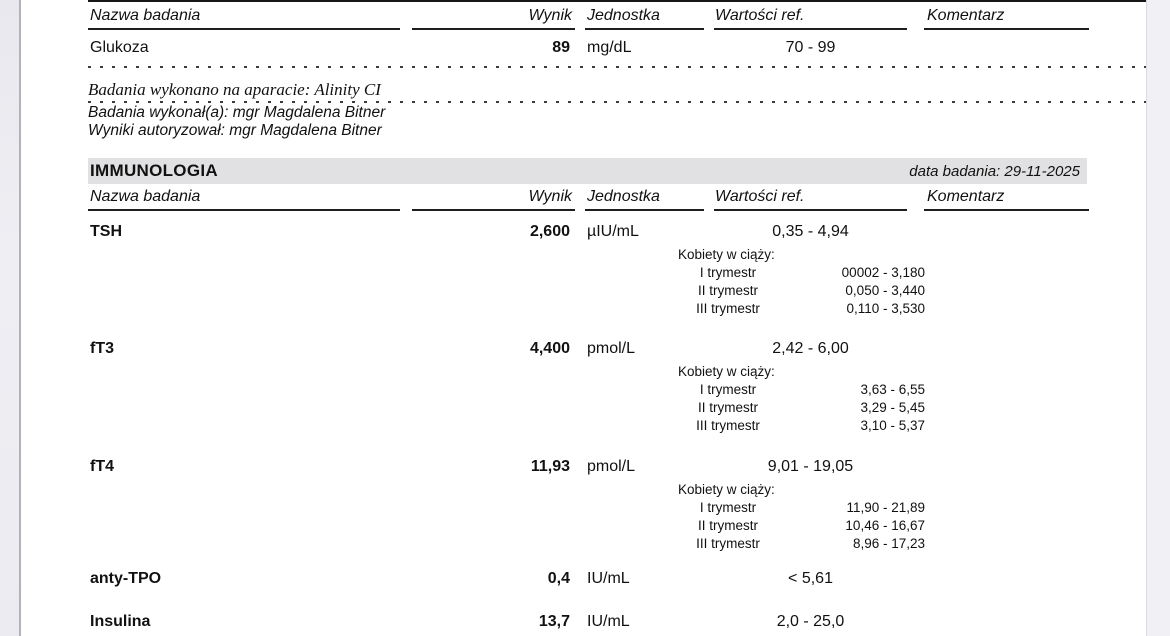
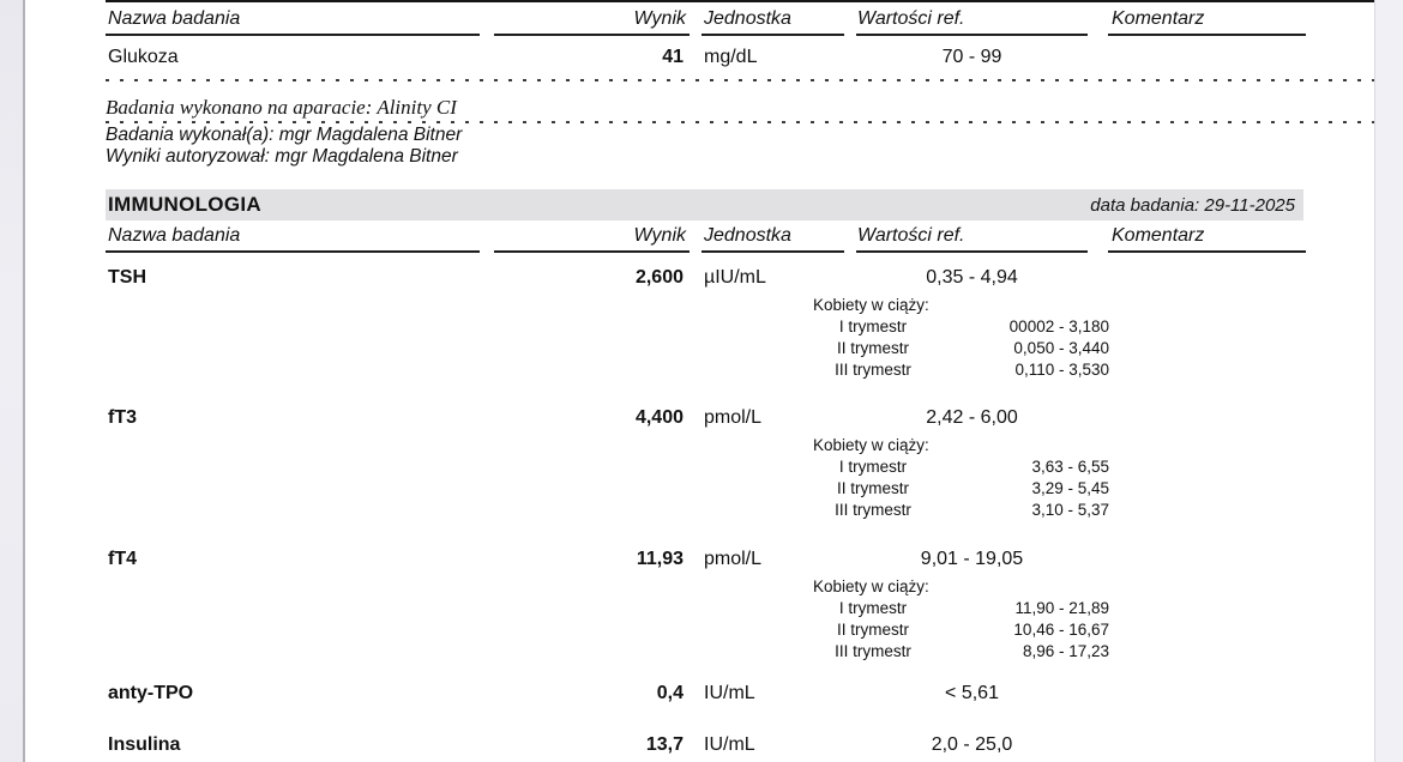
  Nazwa badania
  Wynik
  Jednostka
  Wartości ref.
  Komentarz
  Glukoza
- 89
+ 41
  mg/dL
  70 - 99
  Badania wykonano na aparacie: Alinity CI
  Badania wykonał(a): mgr Magdalena Bitner
  Wyniki autoryzował: mgr Magdalena Bitner
  IMMUNOLOGIA
  data badania: 29-11-2025
  Nazwa badania
  Wynik
  Jednostka
  Wartości ref.
  Komentarz
  TSH
  2,600
  µIU/mL
  0,35 - 4,94
  Kobiety w ciąży:
  I trymestr
  00002 - 3,180
  II trymestr
  0,050 - 3,440
  III trymestr
  0,110 - 3,530
  fT3
  4,400
  pmol/L
  2,42 - 6,00
  Kobiety w ciąży:
  I trymestr
  3,63 - 6,55
  II trymestr
  3,29 - 5,45
  III trymestr
  3,10 - 5,37
  fT4
  11,93
  pmol/L
  9,01 - 19,05
  Kobiety w ciąży:
  I trymestr
  11,90 - 21,89
  II trymestr
  10,46 - 16,67
  III trymestr
  8,96 - 17,23
  anty-TPO
  0,4
  IU/mL
  < 5,61
  Insulina
  13,7
  IU/mL
  2,0 - 25,0
